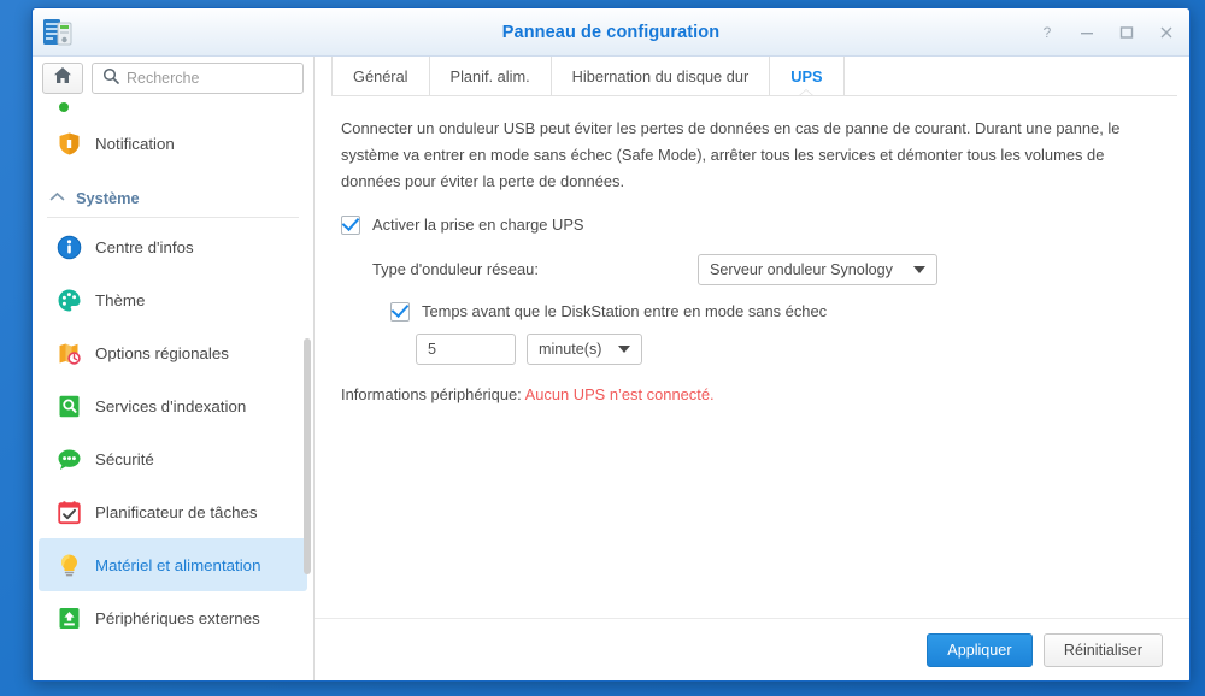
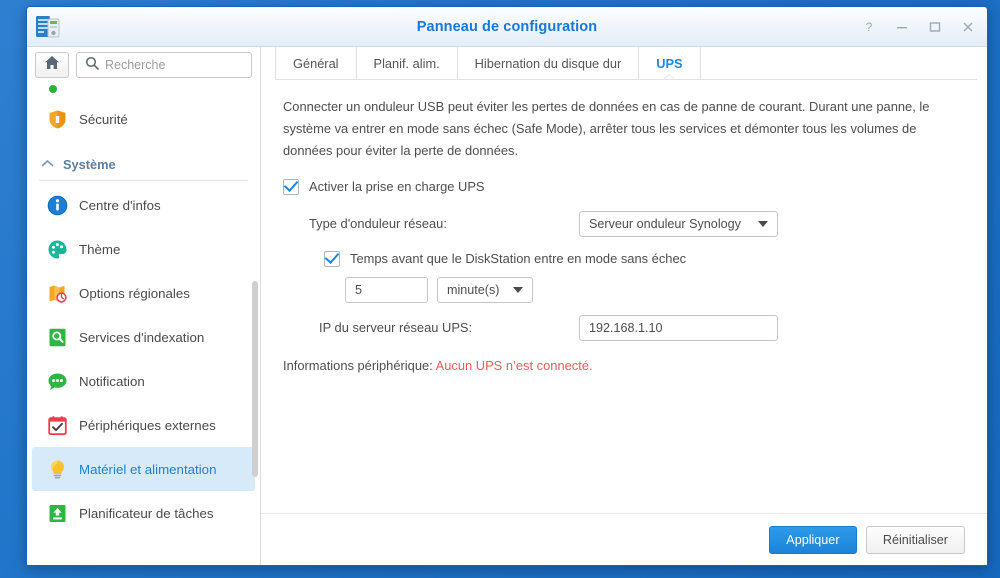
  Panneau de configuration
  ?
  Recherche
- Notification
+ Sécurité
  Système
  Centre d'infos
  Thème
  Options régionales
  Services d'indexation
- Sécurité
+ Notification
- Planificateur de tâches
+ Périphériques externes
  Matériel et alimentation
- Périphériques externes
+ Planificateur de tâches
  Général
  Planif. alim.
  Hibernation du disque dur
  UPS
  Connecter un onduleur USB peut éviter les pertes de données en cas de panne de courant. Durant une panne, le système va entrer en mode sans échec (Safe Mode), arrêter tous les services et démonter tous les volumes de données pour éviter la perte de données.
  Activer la prise en charge UPS
  Type d'onduleur réseau:
  Serveur onduleur Synology
  Temps avant que le DiskStation entre en mode sans échec
  5
  minute(s)
+ IP du serveur réseau UPS:
+ 192.168.1.10
  Informations périphérique: Aucun UPS n’est connecté.
  Appliquer
  Réinitialiser
